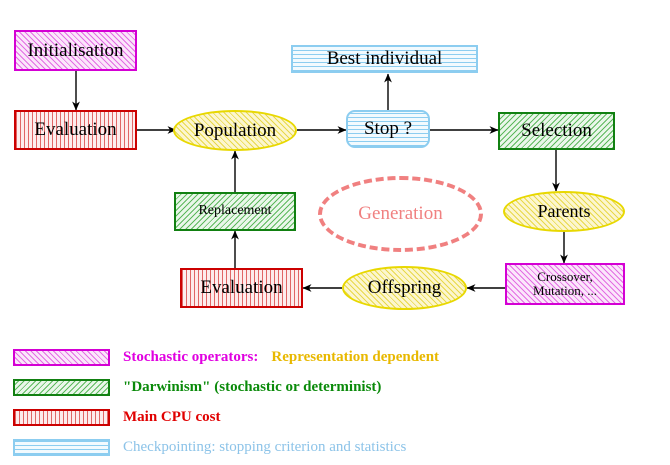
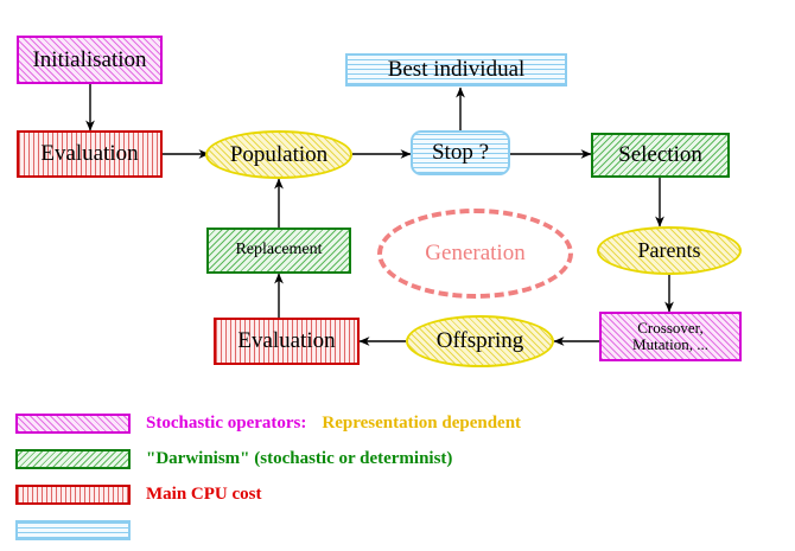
  Initialisation
  Evaluation
  Population
  Best individual
  Stop ?
  Selection
  Parents
  Crossover,
  Mutation, ...
  Offspring
  Evaluation
  Replacement
  Generation
  Stochastic operators:
  Representation dependent
  "Darwinism" (stochastic or determinist)
  Main CPU cost
- Checkpointing: stopping criterion and statistics
